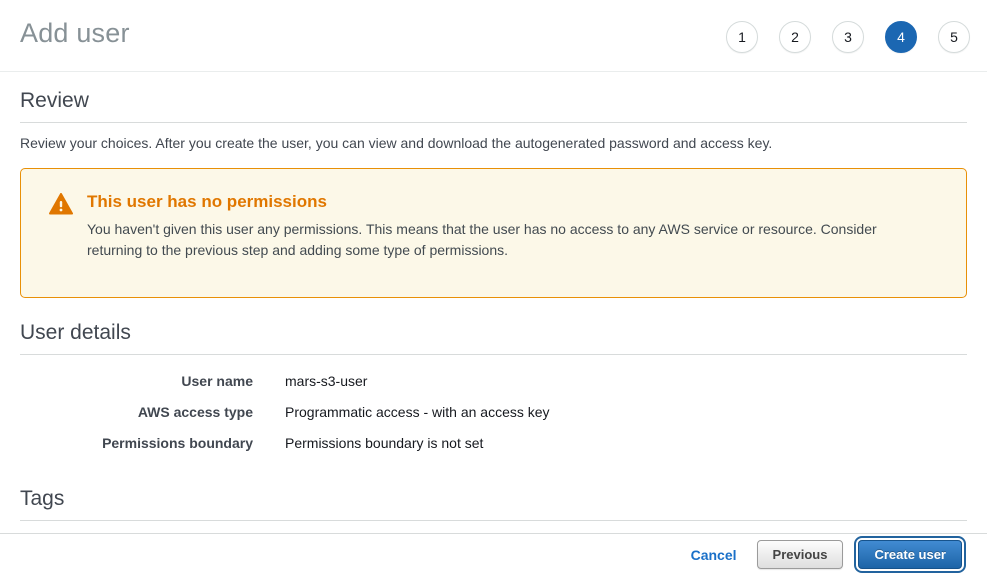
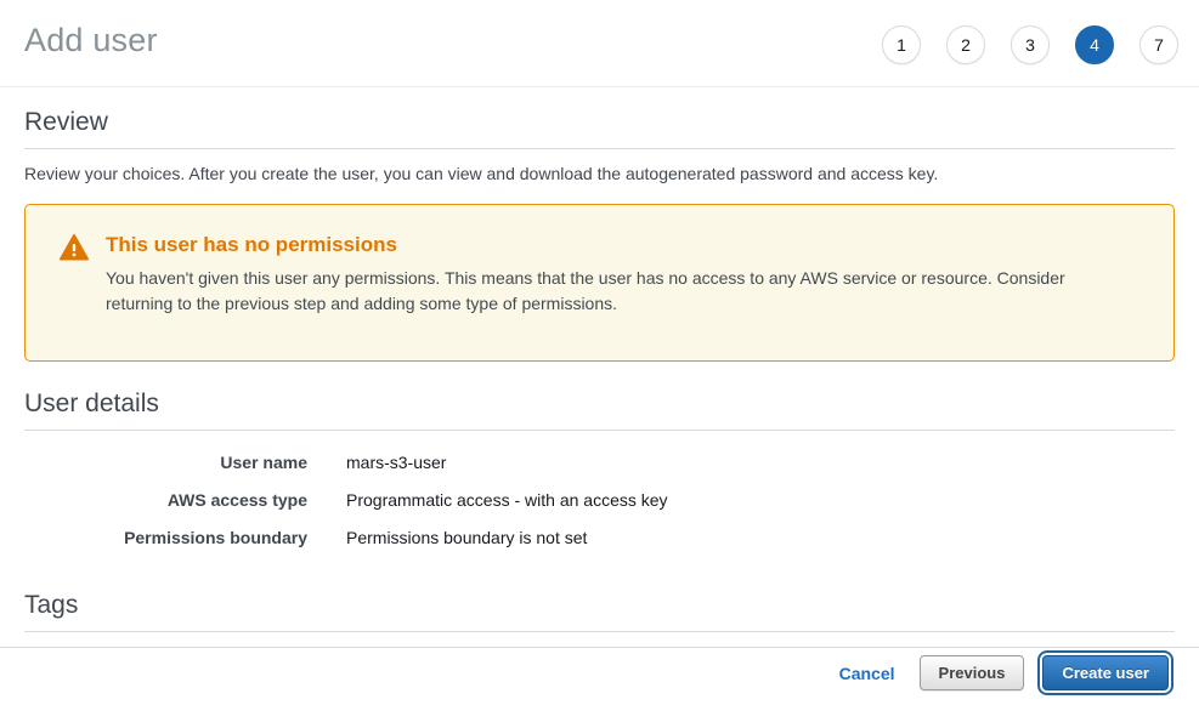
  Add user
  1
  2
  3
  4
- 5
+ 7
  Review
  Review your choices. After you create the user, you can view and download the autogenerated password and access key.
  This user has no permissions
  You haven't given this user any permissions. This means that the user has no access to any AWS service or resource. Consider returning to the previous step and adding some type of permissions.
  User details
  User name
  mars-s3-user
  AWS access type
  Programmatic access - with an access key
  Permissions boundary
  Permissions boundary is not set
  Tags
  Cancel
  Previous
  Create user
